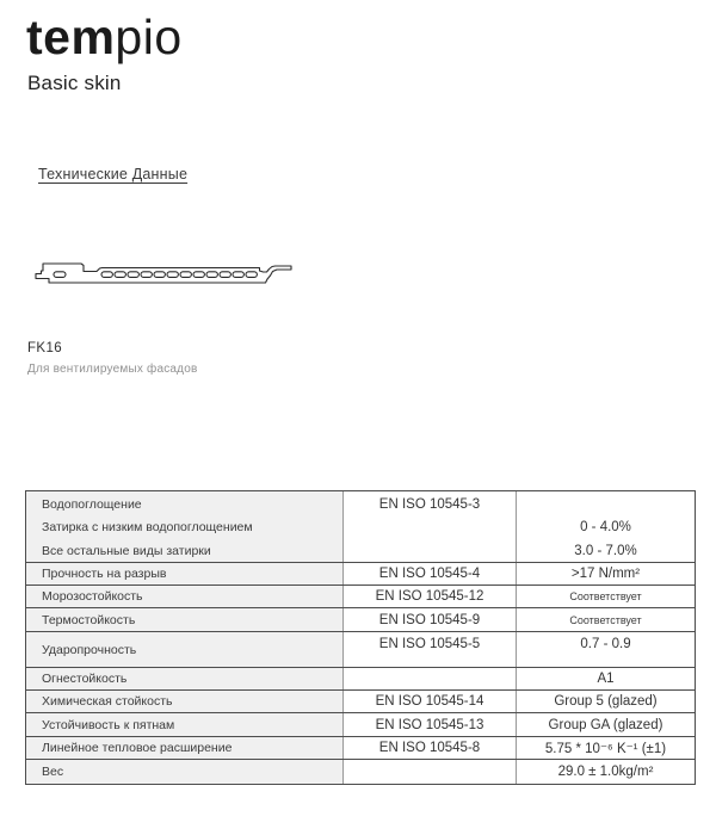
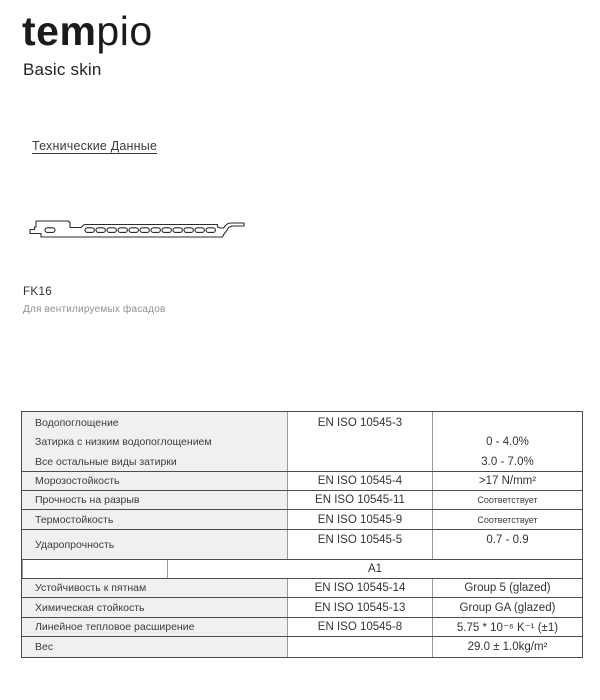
  tempio
  Basic skin
  Технические Данные
  FK16
  Для вентилируемых фасадов
  Водопоглощение
  Затирка с низким водопоглощением
  Все остальные виды затирки
  EN ISO 10545-3
  0 - 4.0%
  3.0 - 7.0%
- Прочность на разрыв
+ Морозостойкость
  EN ISO 10545-4
  >17 N/mm²
- Морозостойкость
+ Прочность на разрыв
- EN ISO 10545-12
+ EN ISO 10545-11
  Соответствует
  Термостойкость
  EN ISO 10545-9
  Соответствует
  Ударопрочность
  EN ISO 10545-5
  0.7 - 0.9
- Огнестойкость
  A1
- Химическая стойкость
+ Устойчивость к пятнам
  EN ISO 10545-14
  Group 5 (glazed)
- Устойчивость к пятнам
+ Химическая стойкость
  EN ISO 10545-13
  Group GA (glazed)
  Линейное тепловое расширение
  EN ISO 10545-8
  5.75 * 10⁻⁶ K⁻¹ (±1)
  Вес
  29.0 ± 1.0kg/m²
